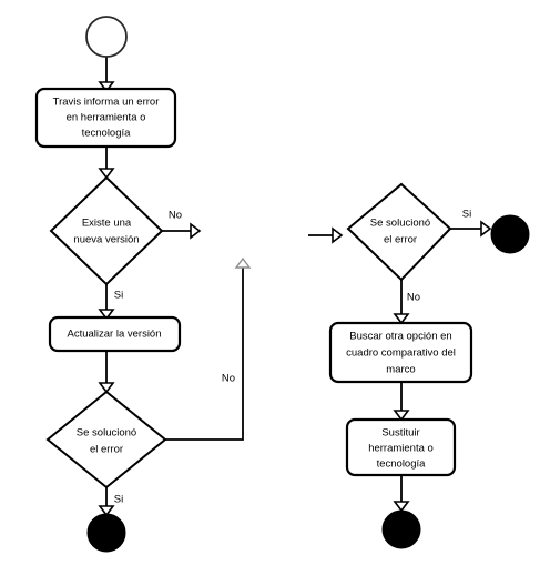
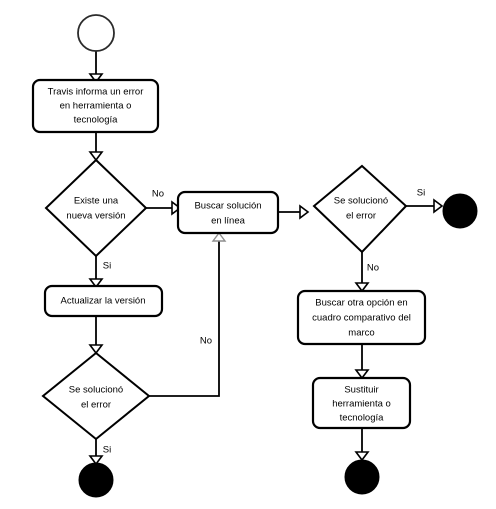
  No
  Si
  Si
  No
  Si
  No
  Travis informa un error
  en herramienta o
  tecnología
  Existe una
  nueva versión
+ Buscar solución
+ en línea
  Se solucionó
  el error
  Actualizar la versión
  Se solucionó
  el error
  Buscar otra opción en
  cuadro comparativo del
  marco
  Sustituir
  herramienta o
  tecnología
